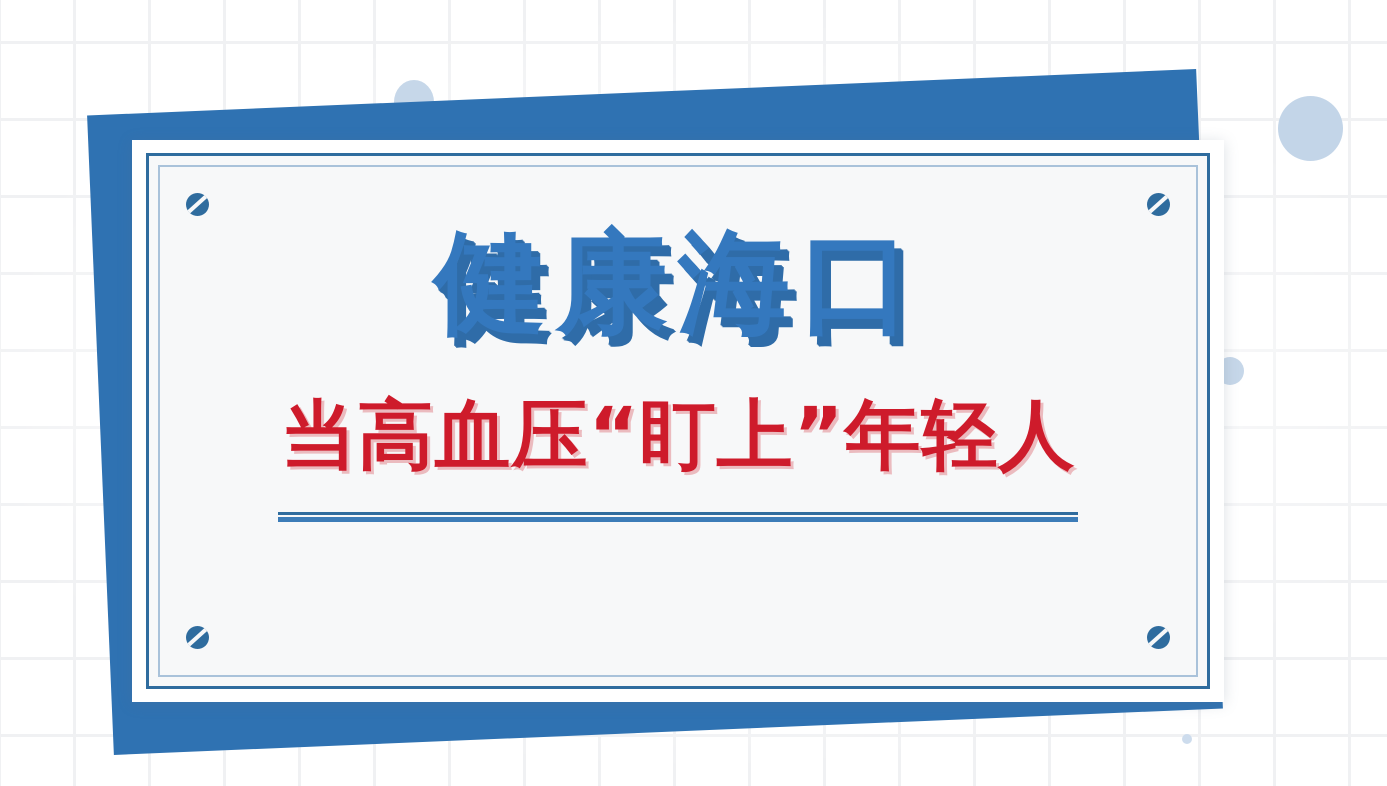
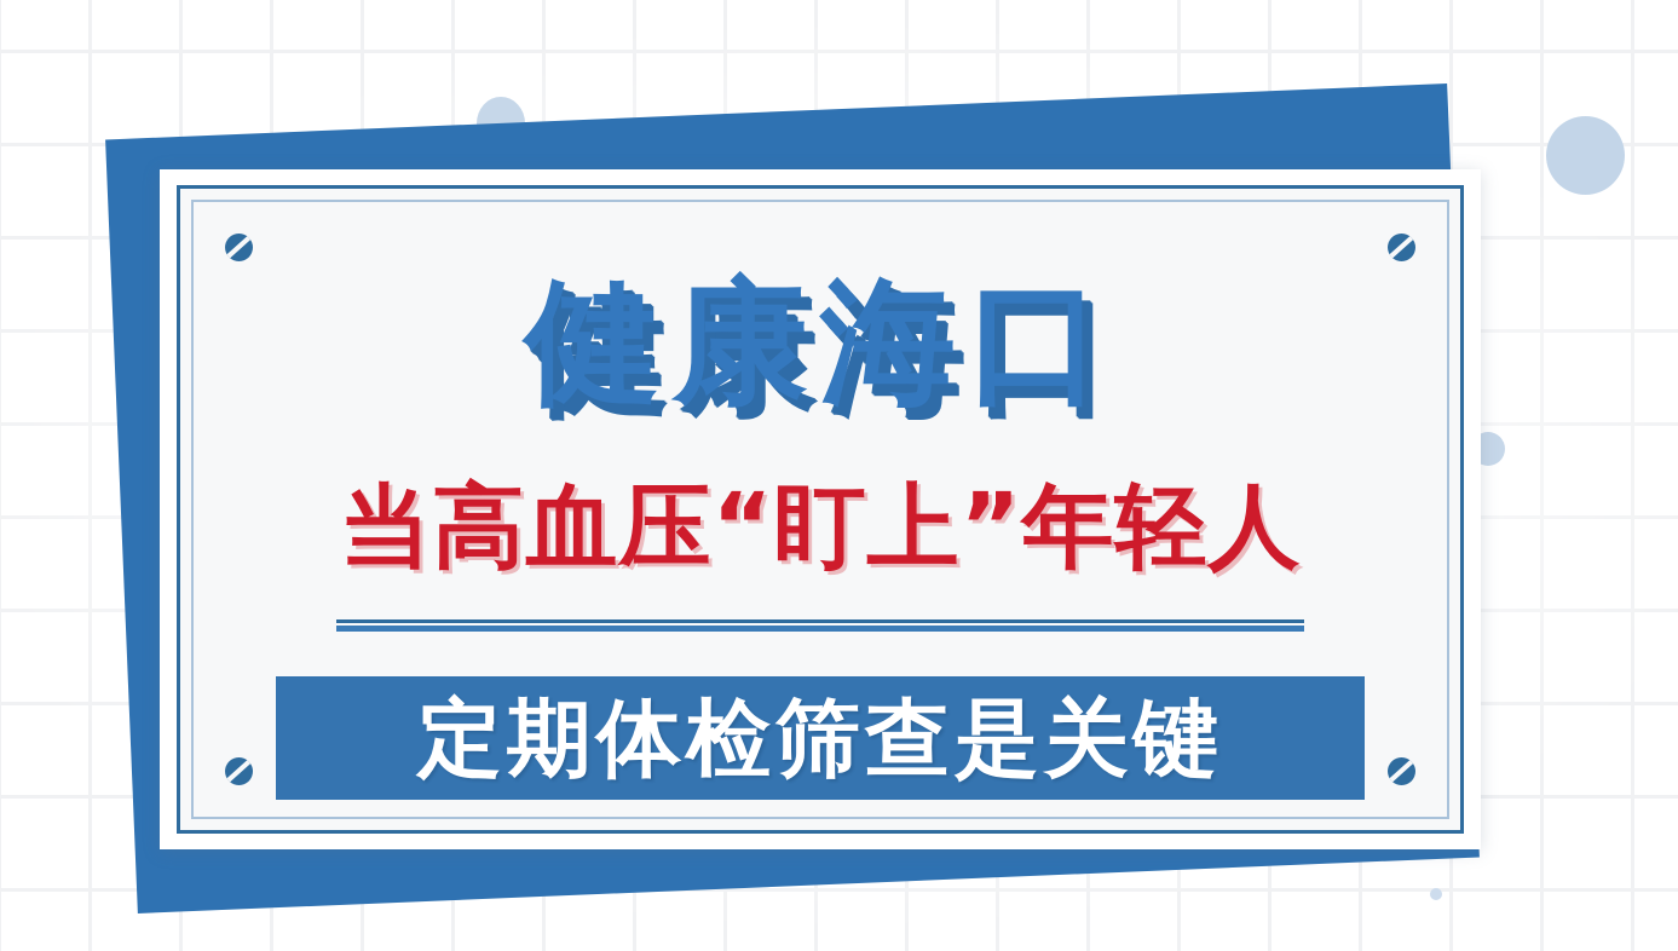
  健康海口
  当高血压“盯上”年轻人
+ 定期体检筛查是关键
